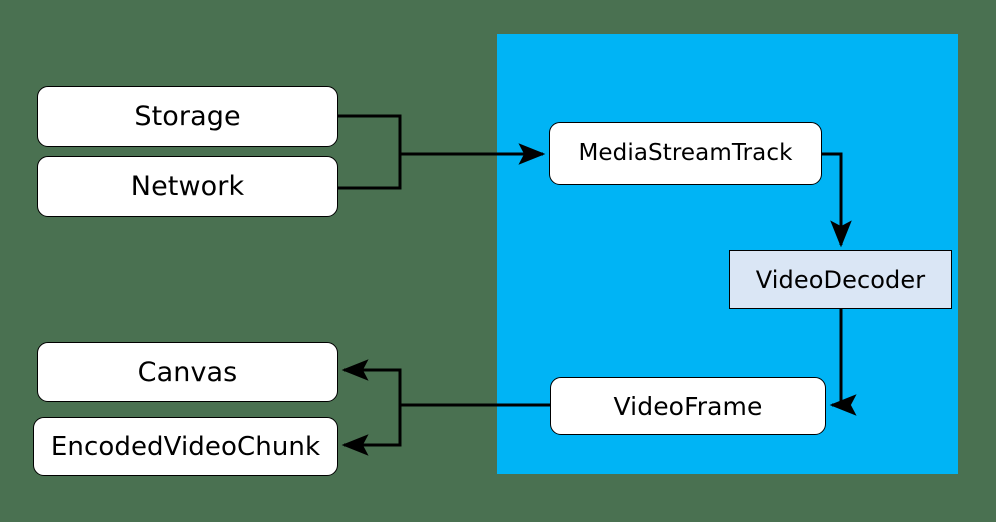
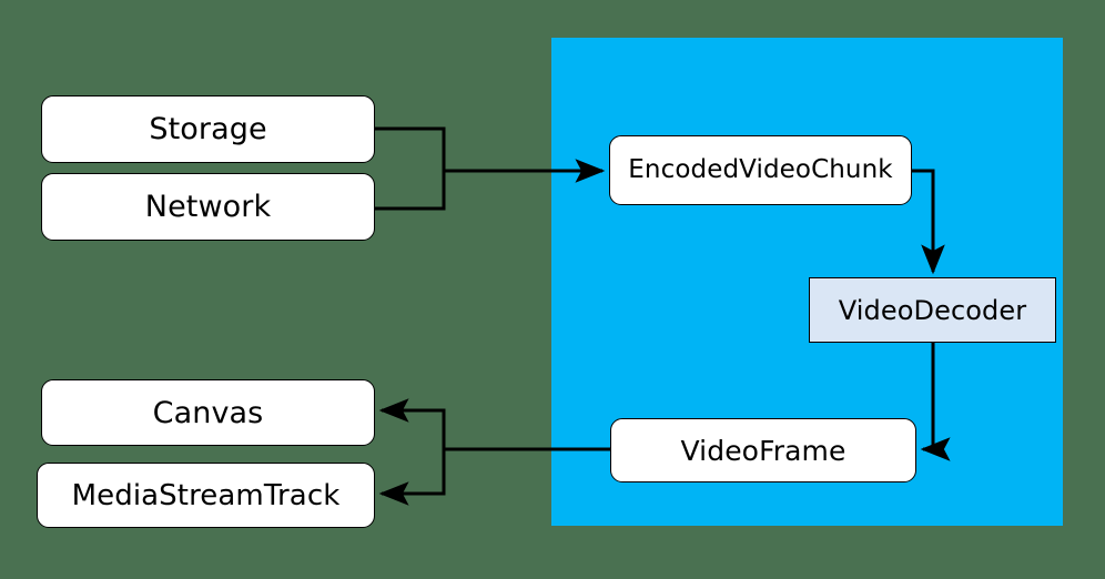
  Storage
  Network
- MediaStreamTrack
+ EncodedVideoChunk
  VideoDecoder
  VideoFrame
  Canvas
- EncodedVideoChunk
+ MediaStreamTrack
